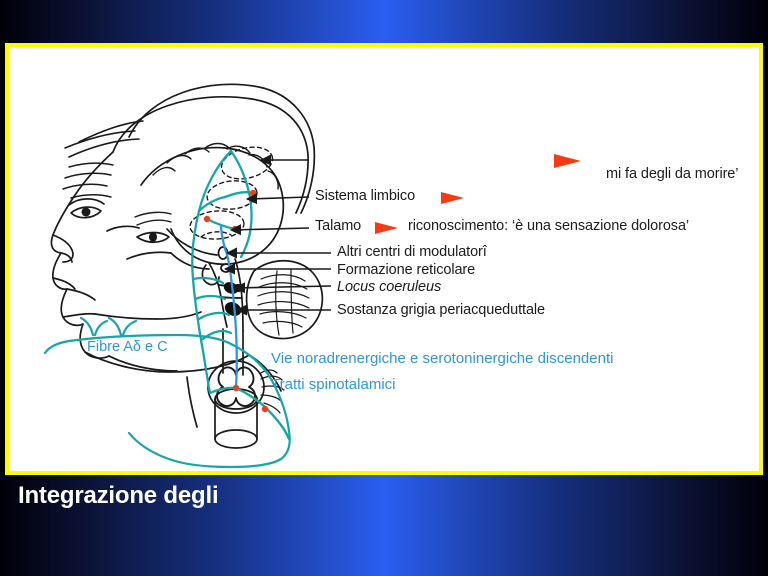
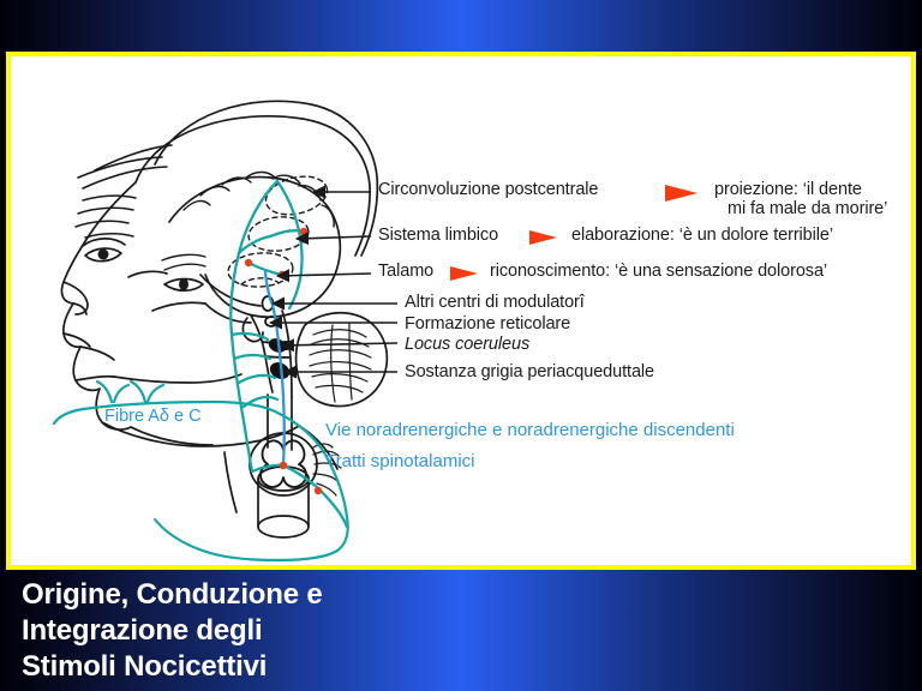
+ Circonvoluzione postcentrale
+ proiezione: ‘il dente
- mi fa degli da morire’
+ mi fa male da morire’
  Sistema limbico
+ elaborazione: ‘è un dolore terribile’
  Talamo
  riconoscimento: ‘è una sensazione dolorosa’
  Altri centri di modulatorî
  Formazione reticolare
  Locus coeruleus
  Sostanza grigia periacqueduttale
  Fibre Aδ e C
- Vie noradrenergiche e serotoninergiche discendenti
+ Vie noradrenergiche e noradrenergiche discendenti
  Tratti spinotalamici
+ Origine, Conduzione e
  Integrazione degli
+ Stimoli Nocicettivi
